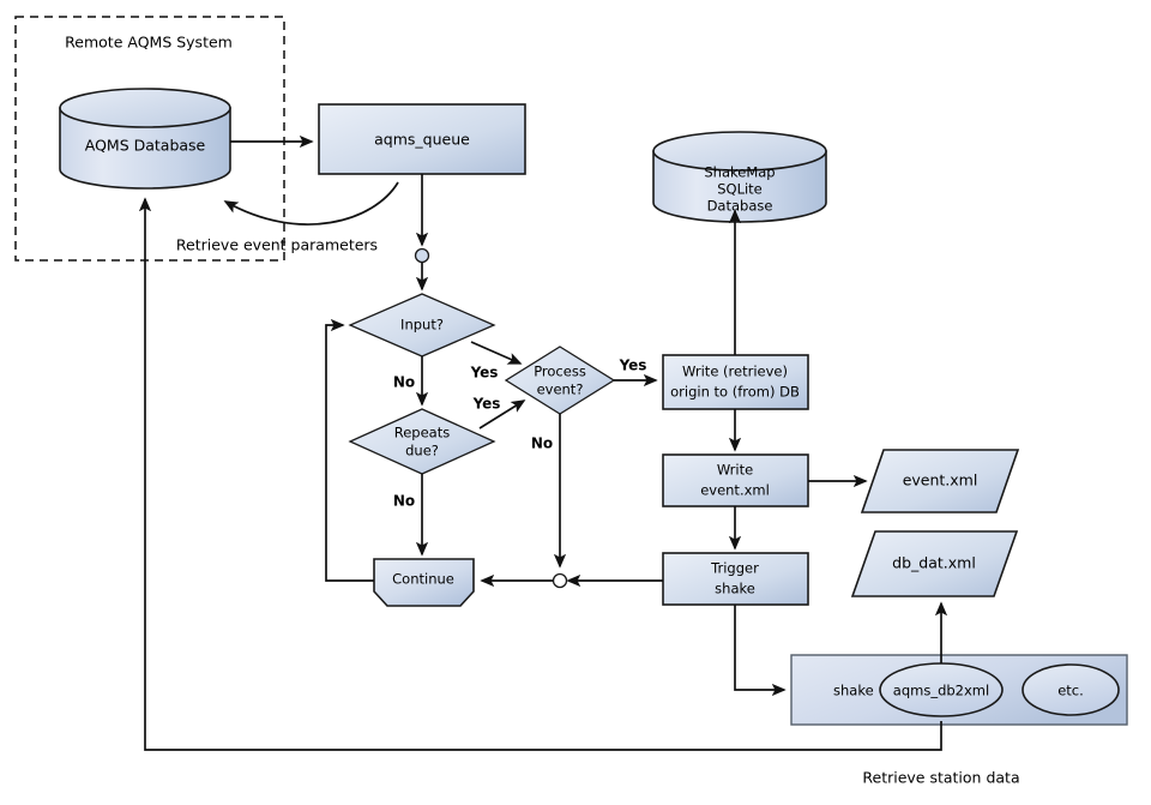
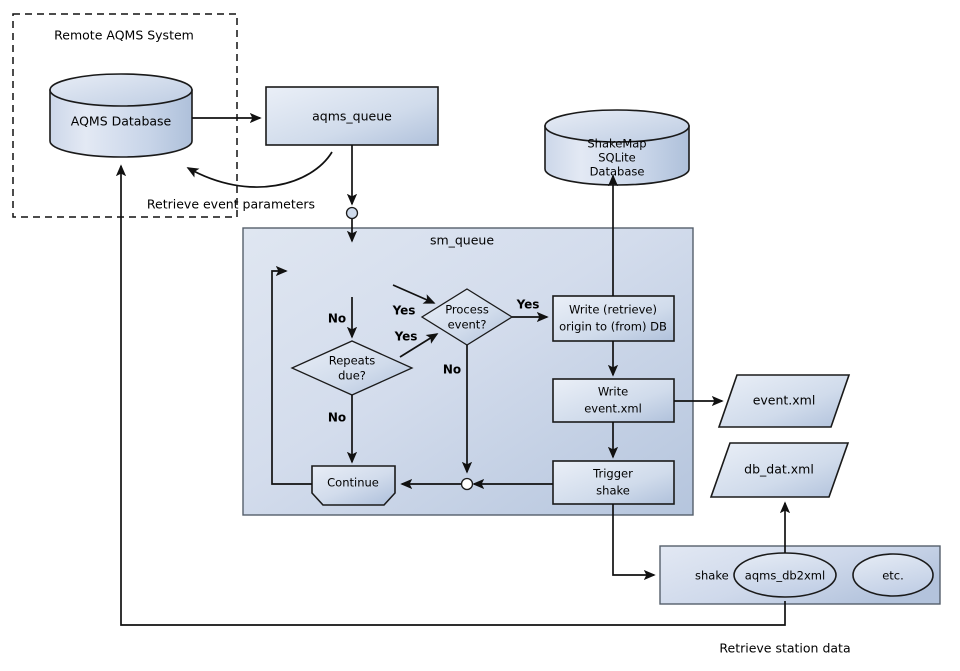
  Remote AQMS System
+ sm_queue
  AQMS Database
  aqms_queue
  ShakeMap
  SQLite
  Database
- Input?
  Process
  event?
  Repeats
  due?
  Continue
  Write (retrieve)
  origin to (from) DB
  Write
  event.xml
  Trigger
  shake
  event.xml
  db_dat.xml
  shake
  aqms_db2xml
  etc.
  Retrieve event parameters
  No
  Yes
  Yes
  No
  Yes
  No
  Retrieve station data
